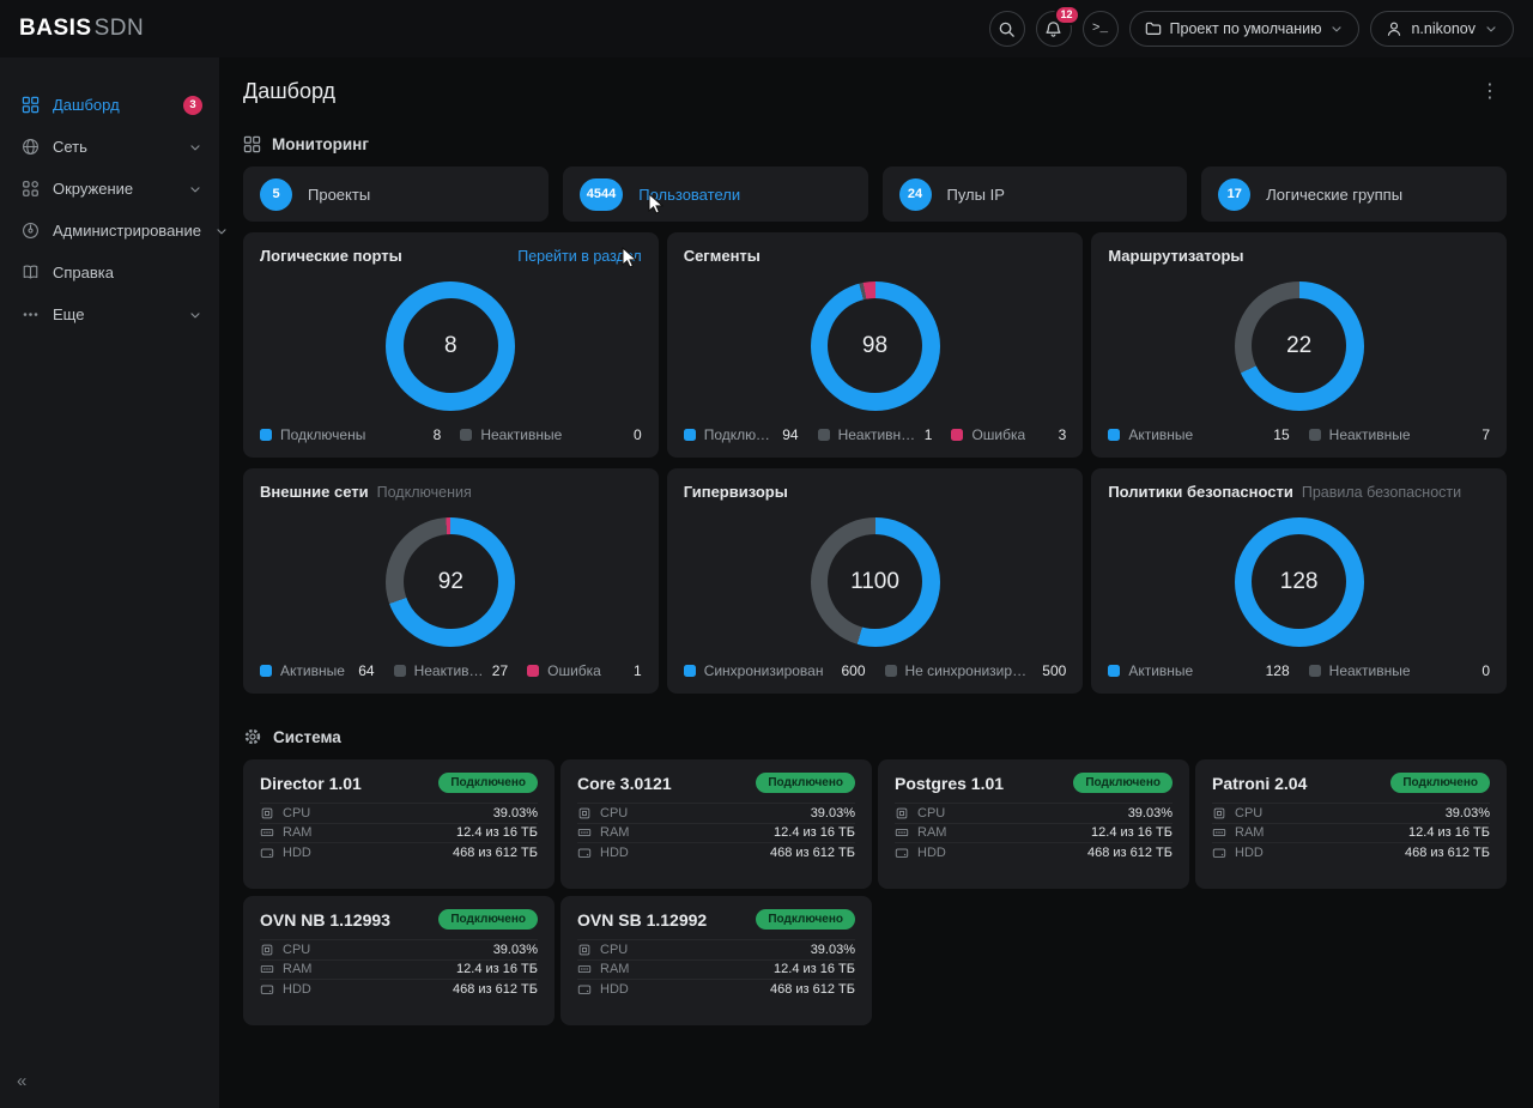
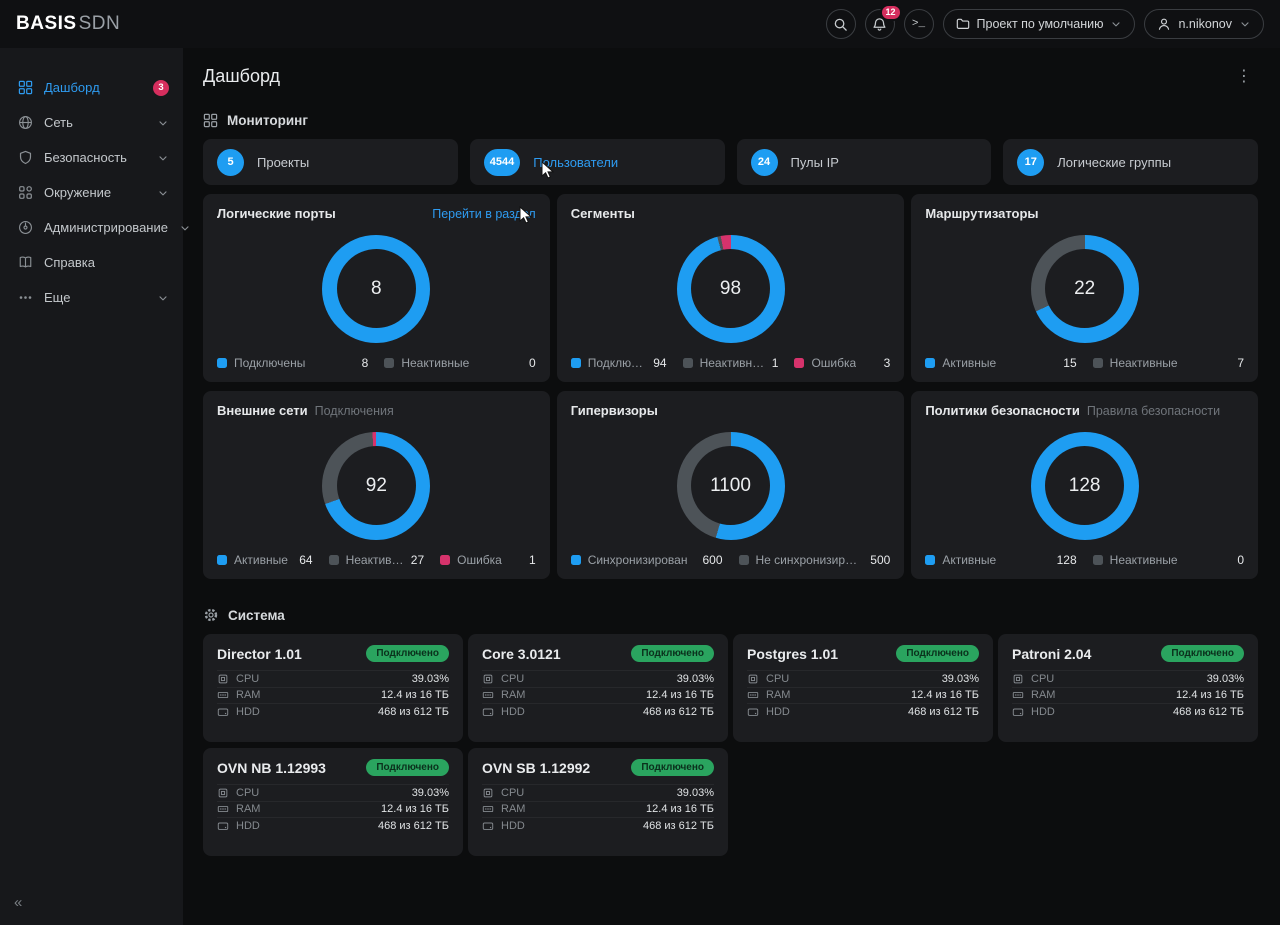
  BASIS
  SDN
  12
  >_
  Проект по умолчанию
  n.nikonov
  Дашборд
  3
  Сеть
+ Безопасность
  Окружение
  Администрирование
  Справка
  Еще
  «
  Дашборд
  ⋮
  Мониторинг
  5
  Проекты
  4544
  Пользователи
  24
  Пулы IP
  17
  Логические группы
  Логические порты
  Перейти в раздл
  8
  Подключены
  8
  Неактивные
  0
  Сегменты
  98
  Подключе
  94
  Неактивные
  1
  Ошибка
  3
  Маршрутизаторы
  22
  Активные
  15
  Неактивные
  7
  Внешние сети
  Подключения
  92
  Активные
  64
  Неактивны
  27
  Ошибка
  1
  Гипервизоры
  1100
  Синхронизирован
  600
  Не синхронизирова
  500
  Политики безопасности
  Правила безопасности
  128
  Активные
  128
  Неактивные
  0
  Система
  Director 1.01
  Подключено
  CPU
  39.03%
  RAM
  12.4 из 16 ТБ
  HDD
  468 из 612 ТБ
  Core 3.0121
  Подключено
  CPU
  39.03%
  RAM
  12.4 из 16 ТБ
  HDD
  468 из 612 ТБ
  Postgres 1.01
  Подключено
  CPU
  39.03%
  RAM
  12.4 из 16 ТБ
  HDD
  468 из 612 ТБ
  Patroni 2.04
  Подключено
  CPU
  39.03%
  RAM
  12.4 из 16 ТБ
  HDD
  468 из 612 ТБ
  OVN NB 1.12993
  Подключено
  CPU
  39.03%
  RAM
  12.4 из 16 ТБ
  HDD
  468 из 612 ТБ
  OVN SB 1.12992
  Подключено
  CPU
  39.03%
  RAM
  12.4 из 16 ТБ
  HDD
  468 из 612 ТБ
